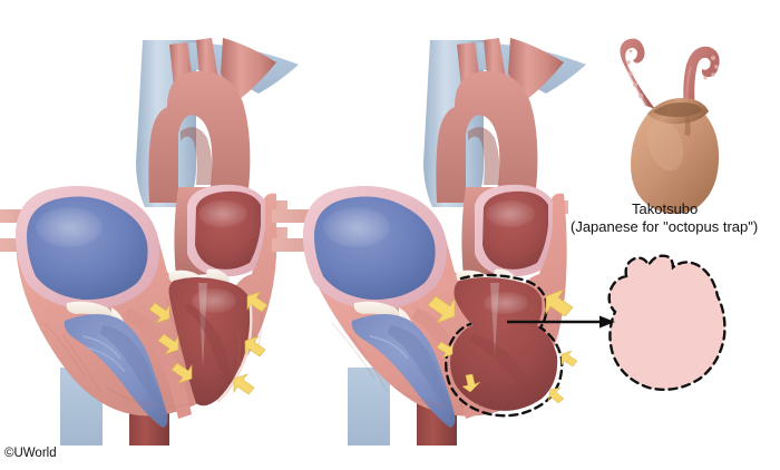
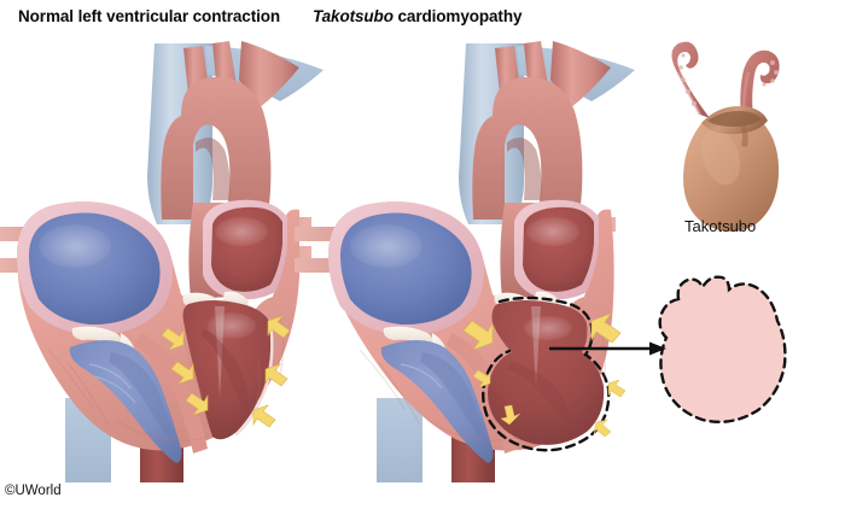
+ Normal left ventricular contraction
+ Takotsubo cardiomyopathy
  Takotsubo
- (Japanese for "octopus trap")
  ©UWorld
